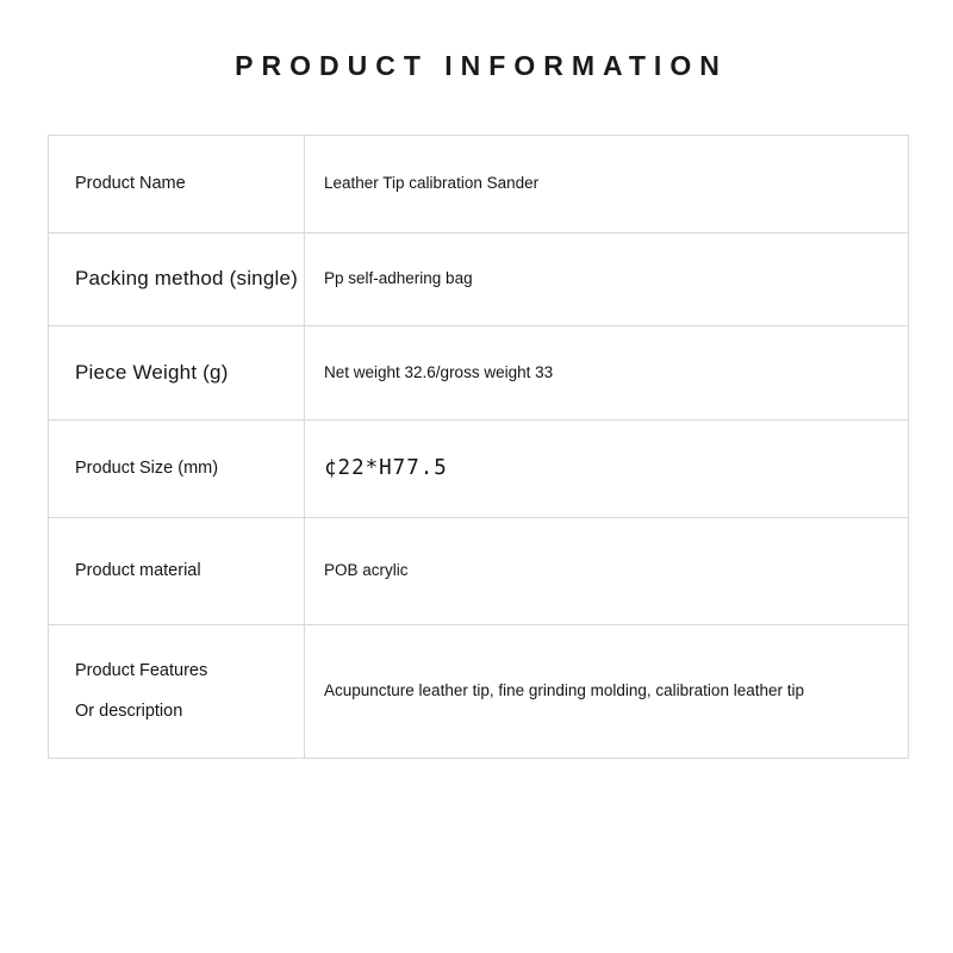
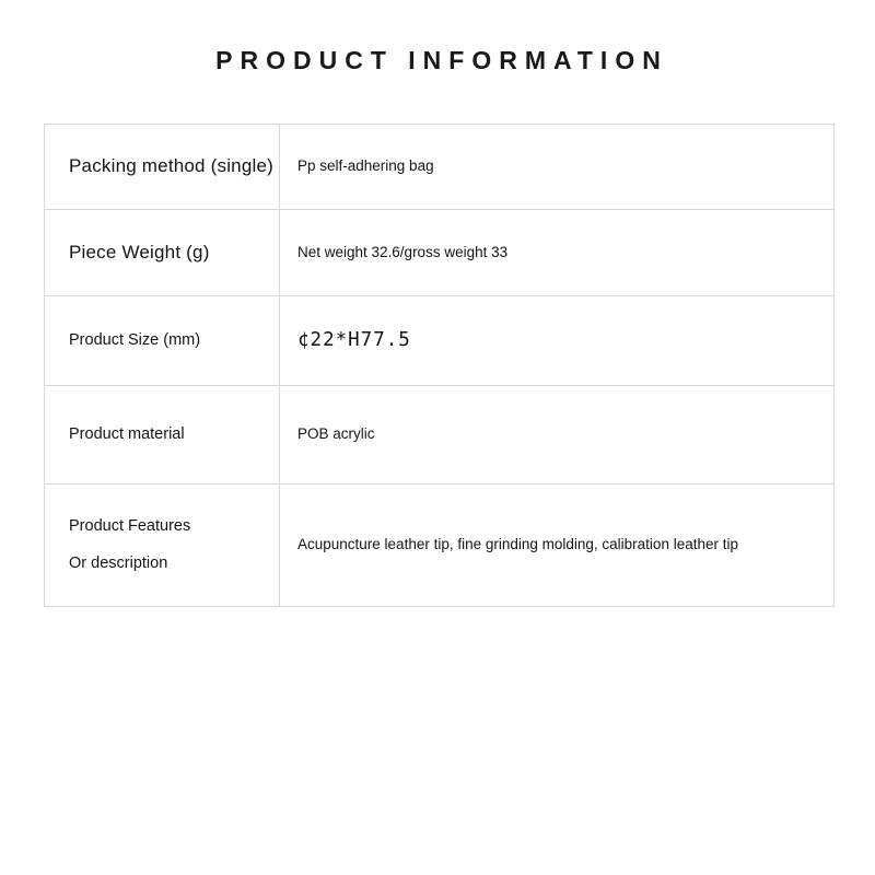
  PRODUCT INFORMATION
- Product Name	Leather Tip calibration Sander
  Packing method (single)	Pp self-adhering bag
  Piece Weight (g)	Net weight 32.6/gross weight 33
  Product Size (mm)	¢22*H77.5
  Product material	POB acrylic
  Product Features Or description	Acupuncture leather tip, fine grinding molding, calibration leather tip
